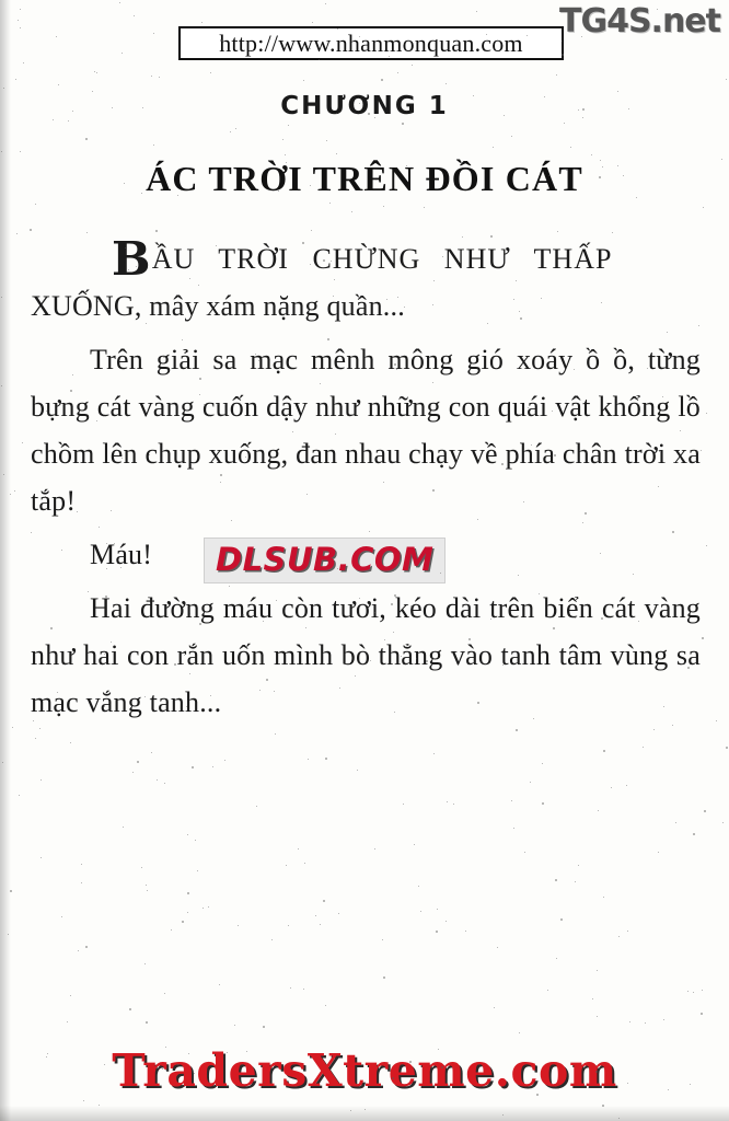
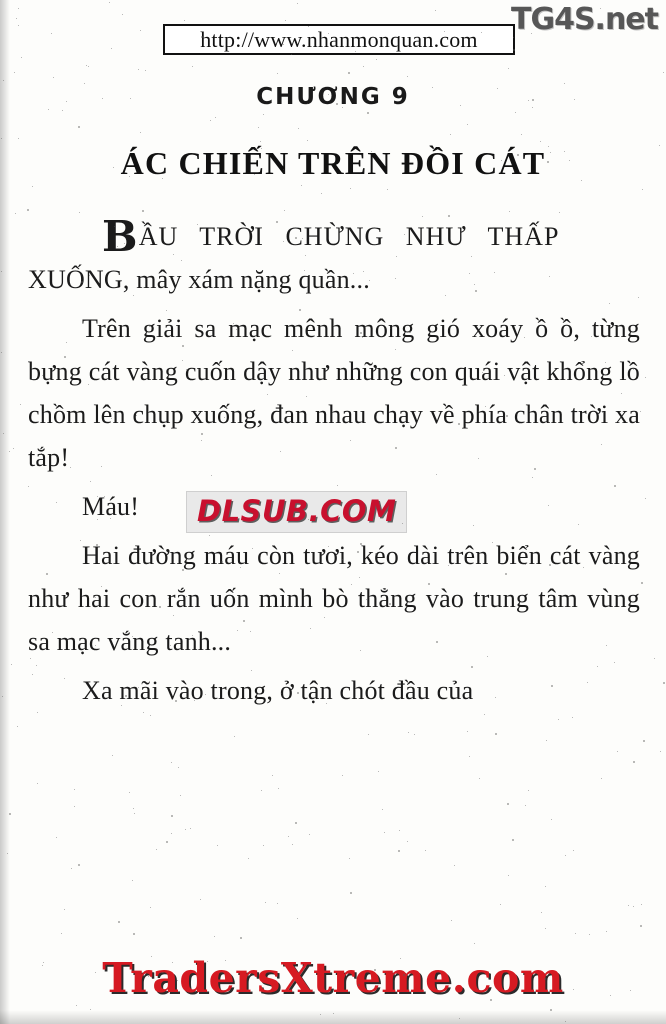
  TG4S.net
  http://www.nhanmonquan.com
- CHƯƠNG 1
+ CHƯƠNG 9
- ÁC TRỜI TRÊN ĐỒI CÁT
+ ÁC CHIẾN TRÊN ĐỒI CÁT
  BẦU TRỜI CHỪNG NHƯ THẤP
  XUỐNG, mây xám nặng quần...
  Trên giải sa mạc mênh mông gió xoáy ồ ồ, từng bựng cát vàng cuốn dậy như những con quái vật khổng lồ chồm lên chụp xuống, đan nhau chạy về phía chân trời xa tắp!
  Máu!
- Hai đường máu còn tươi, kéo dài trên biển cát vàng như hai con rắn uốn mình bò thẳng vào tanh tâm vùng sa mạc vắng tanh...
+ Hai đường máu còn tươi, kéo dài trên biển cát vàng như hai con rắn uốn mình bò thẳng vào trung tâm vùng sa mạc vắng tanh...
+ Xa mãi vào trong, ở tận chót đầu của
  DLSUB.COM
  TradersXtreme.com
